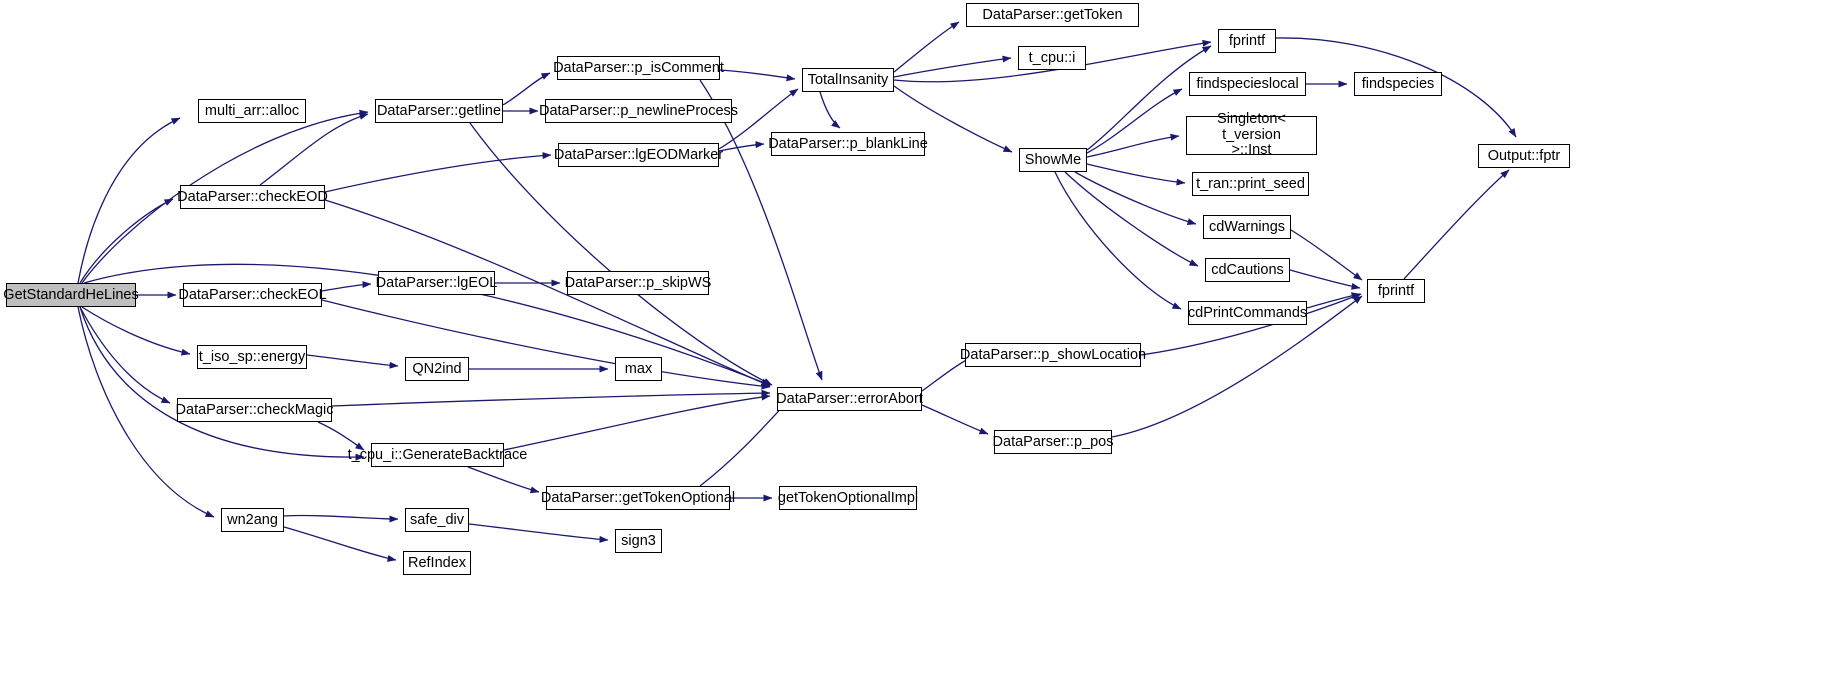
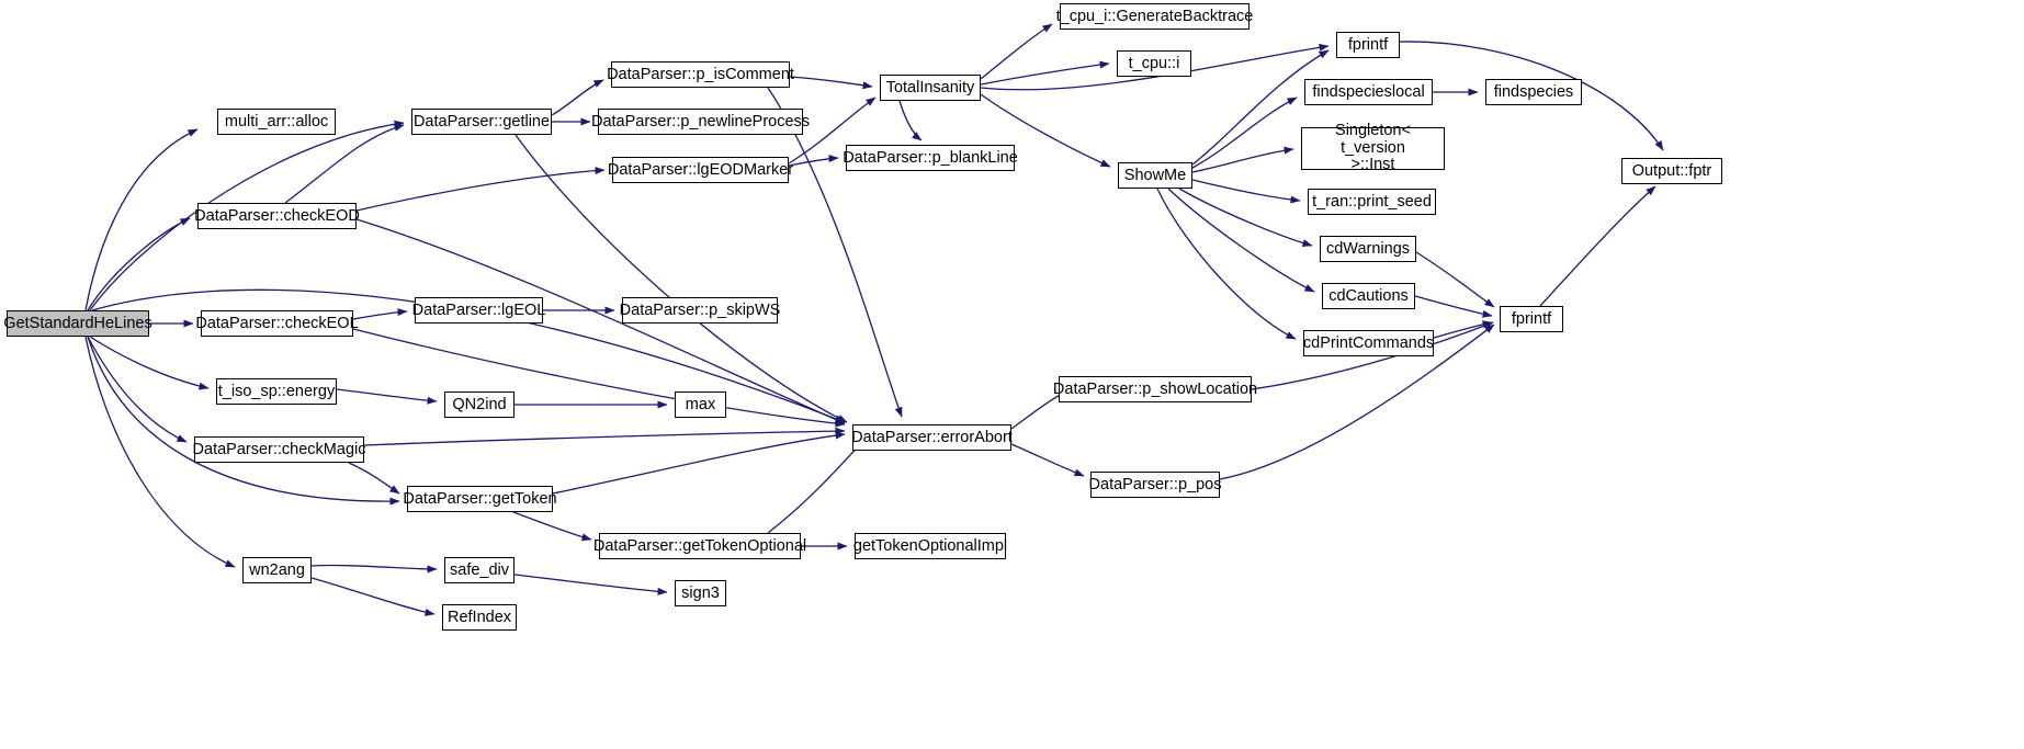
  GetStandardHeLines
  multi_arr::alloc
  DataParser::getline
  DataParser::checkEOD
  DataParser::p_isComment
  DataParser::p_newlineProcess
  DataParser::lgEODMarker
  DataParser::p_blankLine
  TotalInsanity
- DataParser::getToken
+ t_cpu_i::GenerateBacktrace
  t_cpu::i
  ShowMe
  fprintf
  findspecieslocal
  findspecies
  Singleton< t_version
  >::Inst
  t_ran::print_seed
  cdWarnings
  cdCautions
  cdPrintCommands
  fprintf
  Output::fptr
  DataParser::checkEOL
  DataParser::lgEOL
  DataParser::p_skipWS
  t_iso_sp::energy
  QN2ind
  max
  DataParser::checkMagic
  DataParser::errorAbort
  DataParser::p_showLocation
  DataParser::p_pos
- t_cpu_i::GenerateBacktrace
+ DataParser::getToken
  DataParser::getTokenOptional
  getTokenOptionalImpl
  wn2ang
  safe_div
  sign3
  RefIndex
